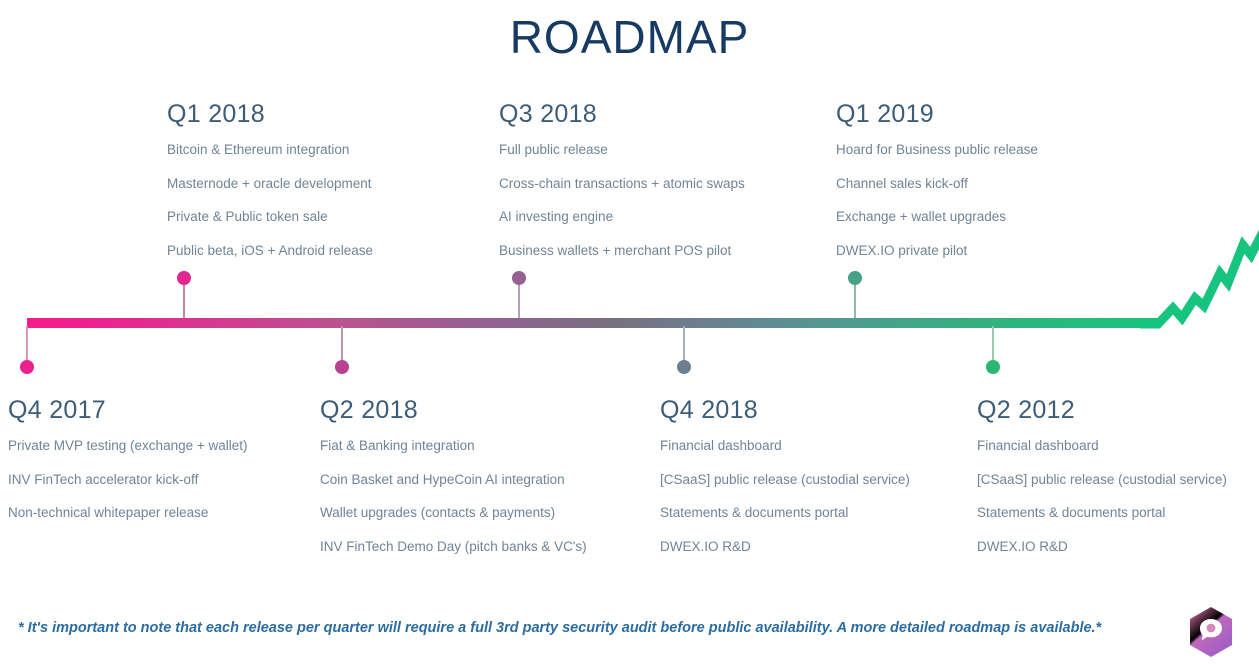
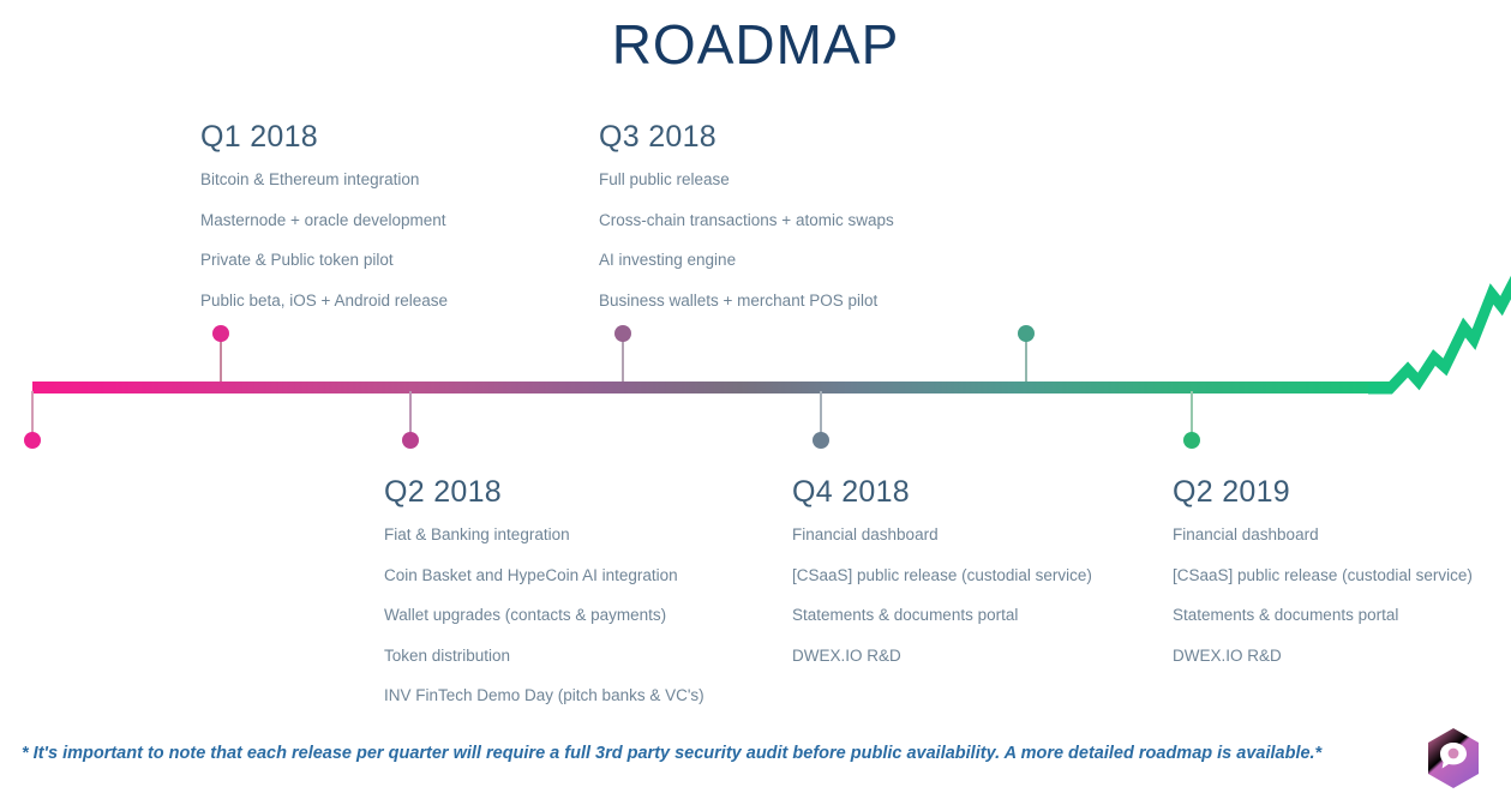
  ROADMAP
  Q1 2018
  Bitcoin & Ethereum integration
  Masternode + oracle development
- Private & Public token sale
+ Private & Public token pilot
  Public beta, iOS + Android release
  Q3 2018
  Full public release
  Cross-chain transactions + atomic swaps
  AI investing engine
  Business wallets + merchant POS pilot
- Q1 2019
- Hoard for Business public release
- Channel sales kick-off
- Exchange + wallet upgrades
- DWEX.IO private pilot
- Q4 2017
- Private MVP testing (exchange + wallet)
- INV FinTech accelerator kick-off
- Non-technical whitepaper release
  Q2 2018
  Fiat & Banking integration
  Coin Basket and HypeCoin AI integration
  Wallet upgrades (contacts & payments)
+ Token distribution
  INV FinTech Demo Day (pitch banks & VC's)
  Q4 2018
  Financial dashboard
  [CSaaS] public release (custodial service)
  Statements & documents portal
  DWEX.IO R&D
- Q2 2012
+ Q2 2019
  Financial dashboard
  [CSaaS] public release (custodial service)
  Statements & documents portal
  DWEX.IO R&D
  * It's important to note that each release per quarter will require a full 3rd party security audit before public availability. A more detailed roadmap is available.*
